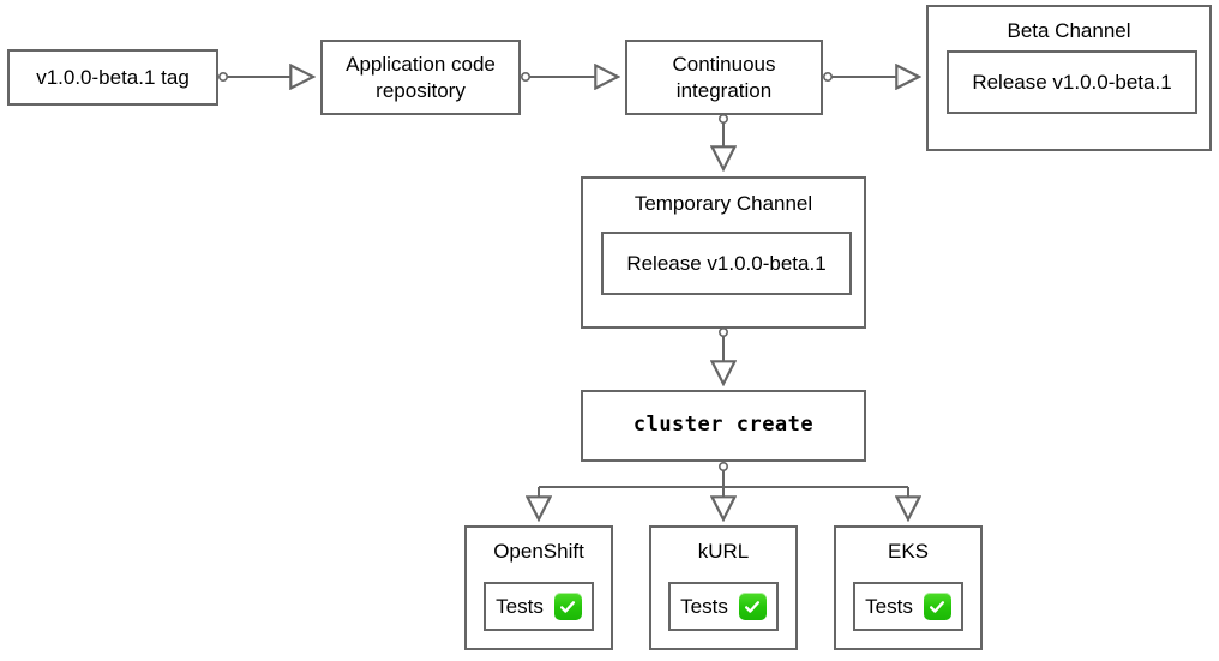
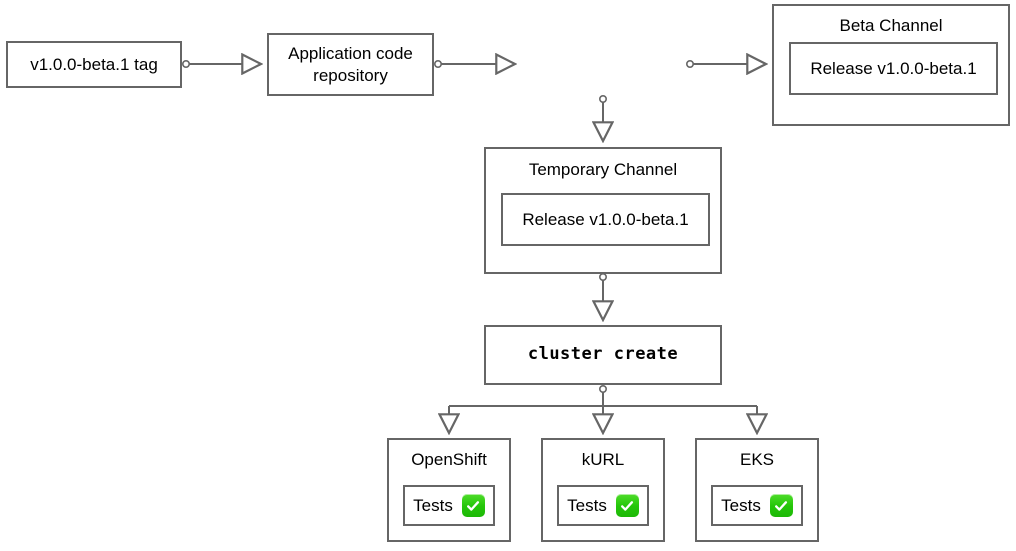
  v1.0.0-beta.1 tag
  Application code repository
- Continuous integration
  Beta Channel
  Release v1.0.0-beta.1
  Temporary Channel
  Release v1.0.0-beta.1
  cluster create
  OpenShift
  Tests
  kURL
  Tests
  EKS
  Tests
